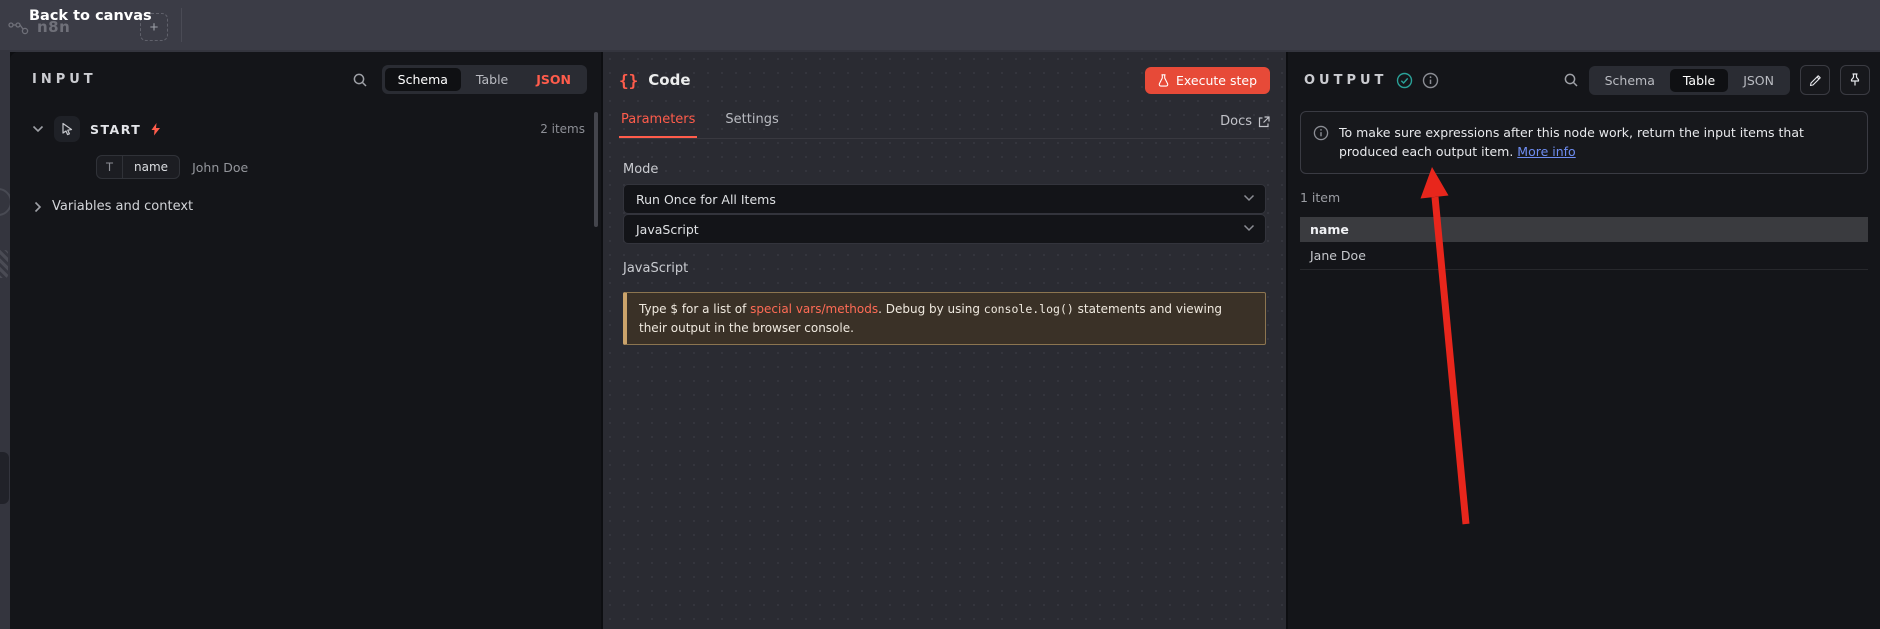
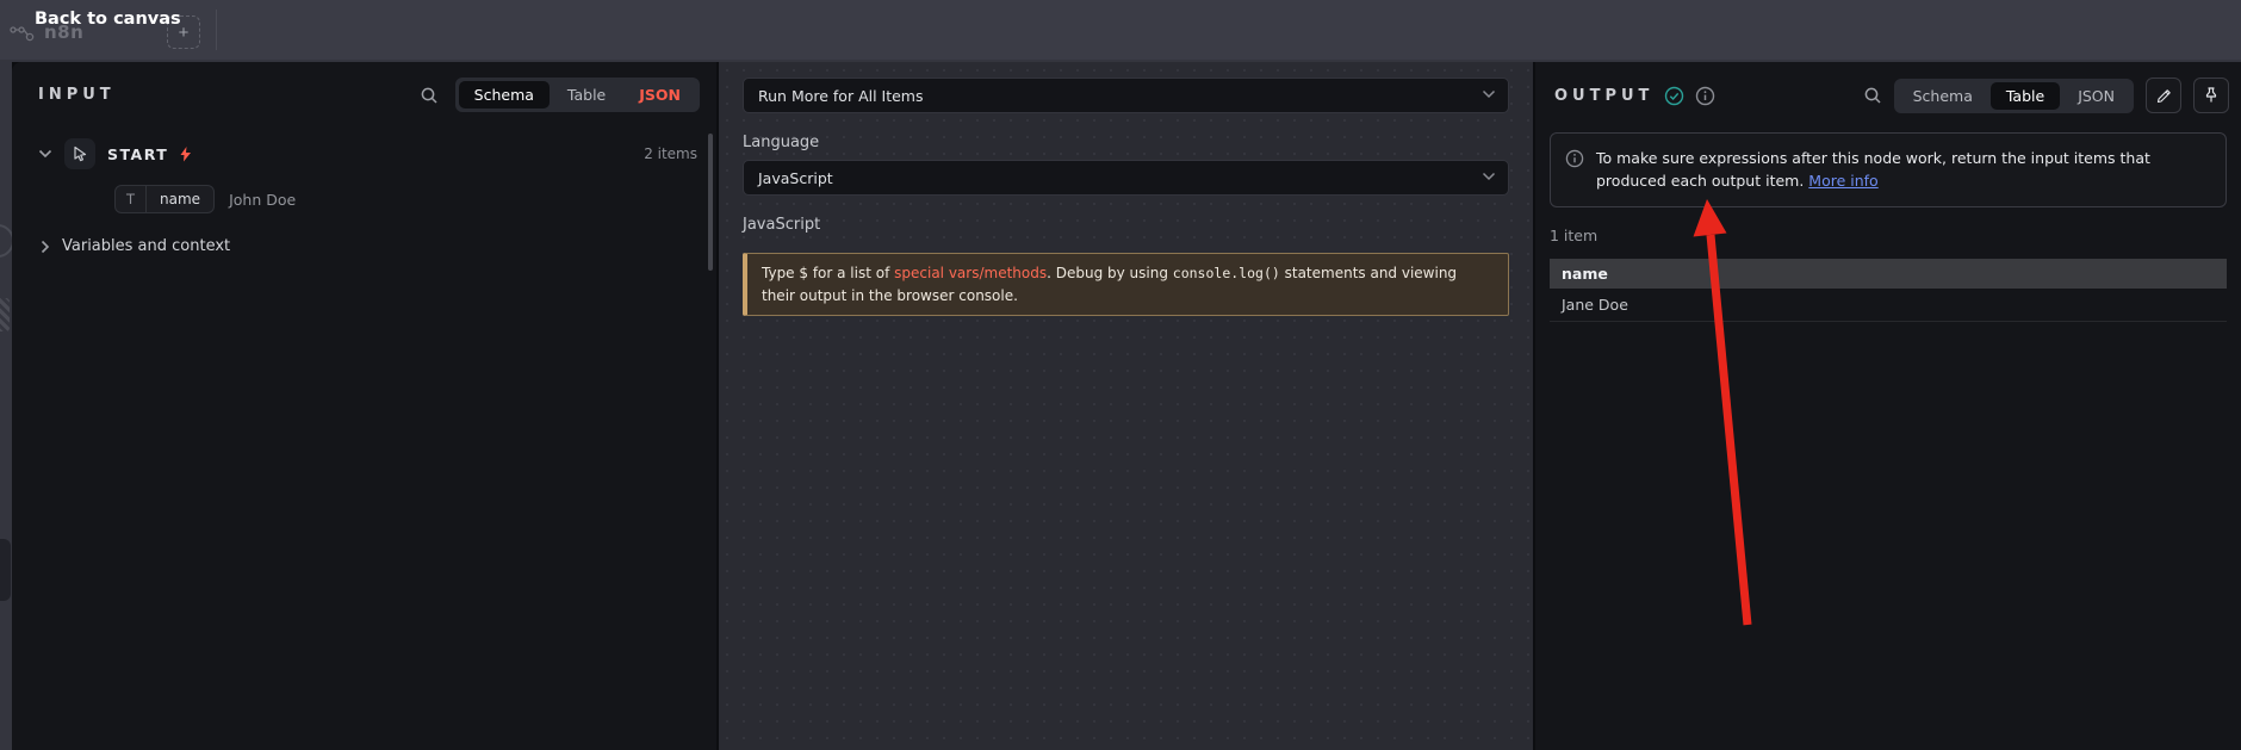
  n8n
  Back to canvas
  +
  INPUT
  Schema
  Table
  JSON
  START
  2 items
  T
  name
  John Doe
  Variables and context
- {}
- Code
- Execute step
- Parameters
- Settings
- Docs
- Mode
- Run Once for All Items
+ Run More for All Items
+ Language
  JavaScript
  JavaScript
  Type $ for a list of special vars/methods. Debug by using console.log() statements and viewing their output in the browser console.
  OUTPUT
  Schema
  Table
  JSON
  To make sure expressions after this node work, return the input items that produced each output item. More info
  1 item
  name
  Jane Doe
